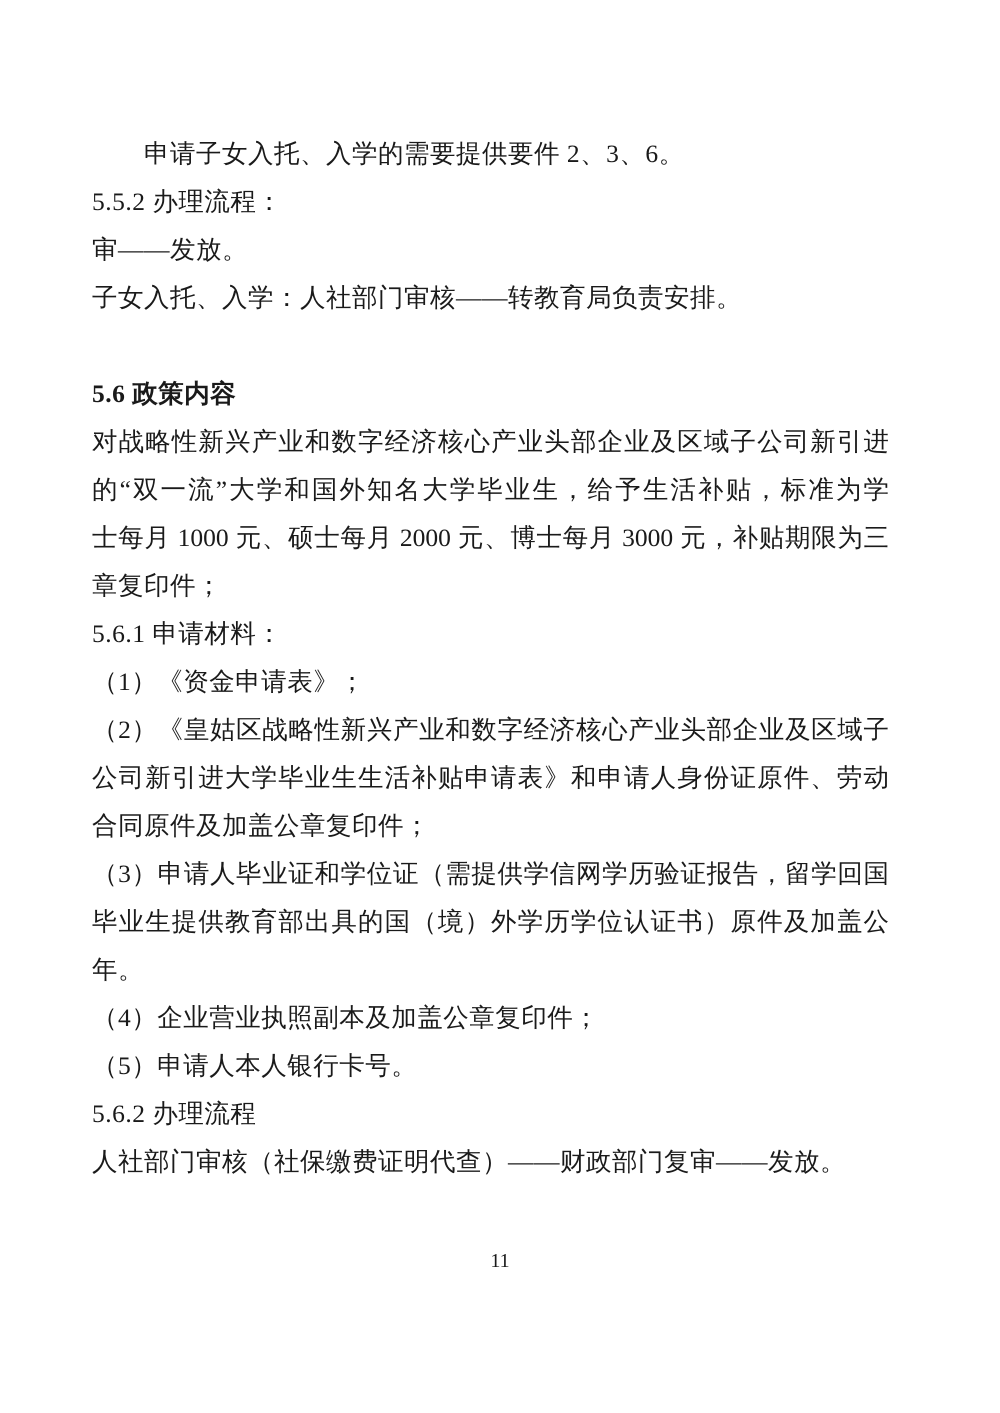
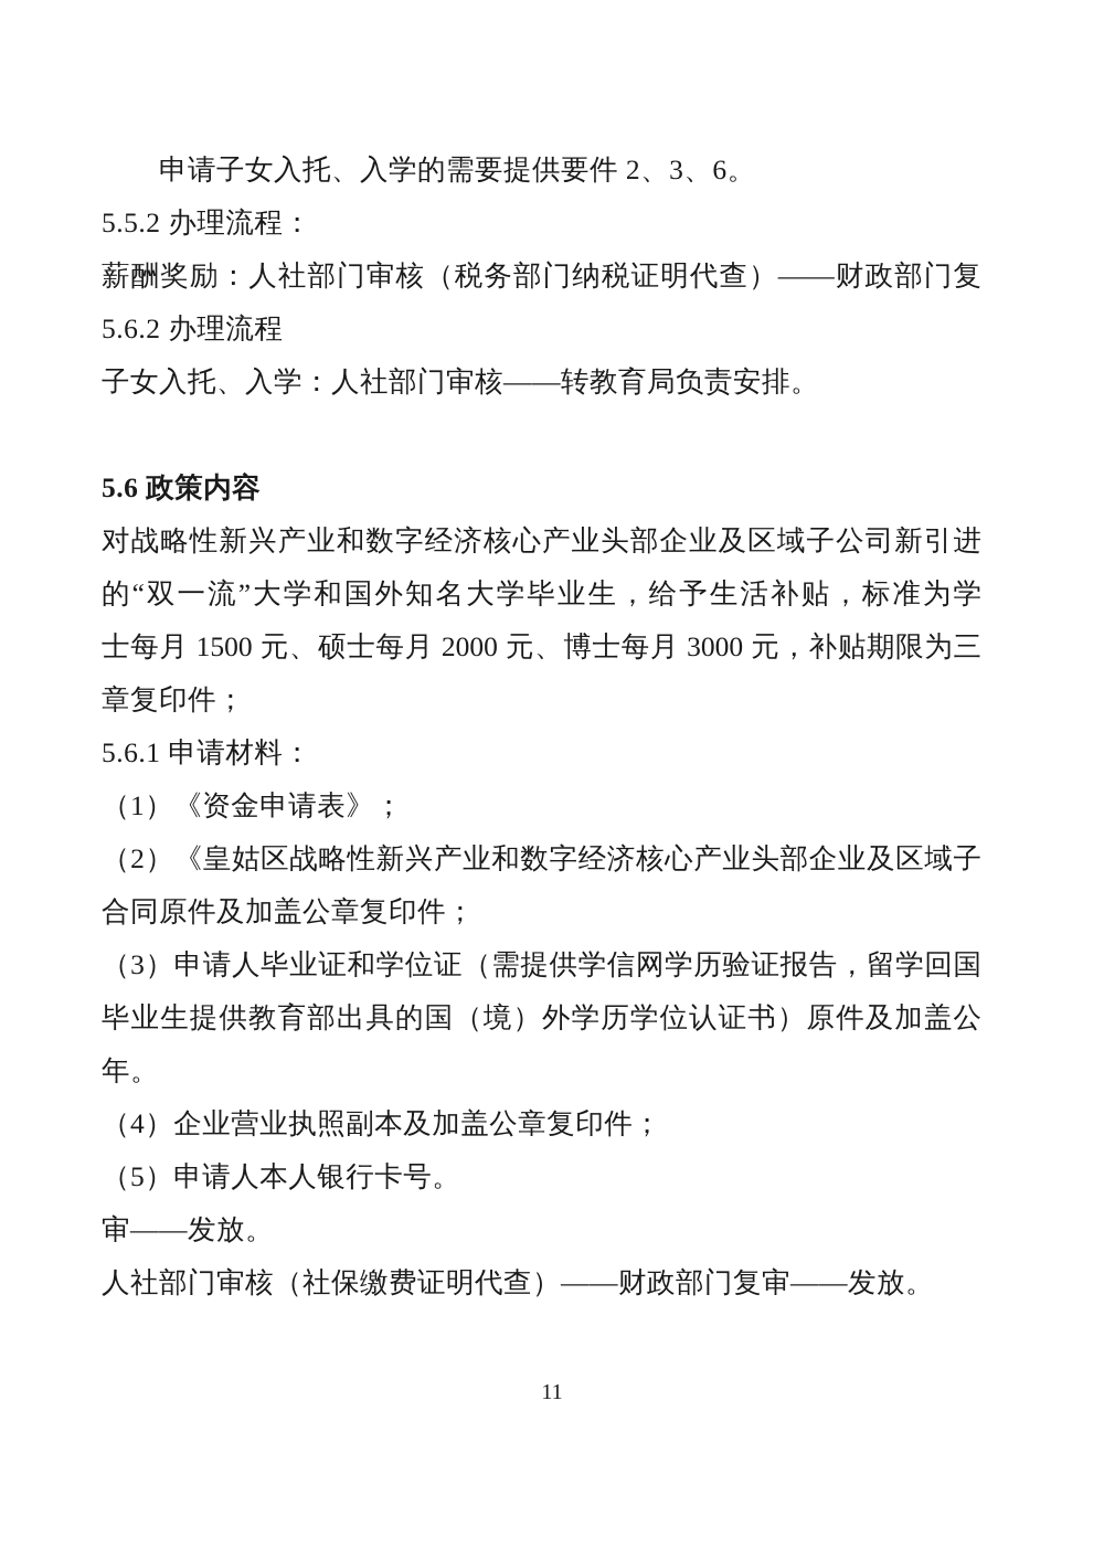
  申请子女入托、入学的需要提供要件 2、3、6。
  5.5.2 办理流程：
+ 薪酬奖励：人社部门审核（税务部门纳税证明代查）——财政部门复
- 审——发放。
+ 5.6.2 办理流程
  子女入托、入学：人社部门审核——转教育局负责安排。
  5.6 政策内容
  对战略性新兴产业和数字经济核心产业头部企业及区域子公司新引进
  的“双一流”大学和国外知名大学毕业生，给予生活补贴，标准为学
- 士每月 1000 元、硕士每月 2000 元、博士每月 3000 元，补贴期限为三
+ 士每月 1500 元、硕士每月 2000 元、博士每月 3000 元，补贴期限为三
  章复印件；
  5.6.1 申请材料：
  （1）《资金申请表》；
  （2）《皇姑区战略性新兴产业和数字经济核心产业头部企业及区域子
- 公司新引进大学毕业生生活补贴申请表》和申请人身份证原件、劳动
  合同原件及加盖公章复印件；
  （3）申请人毕业证和学位证（需提供学信网学历验证报告，留学回国
  毕业生提供教育部出具的国（境）外学历学位认证书）原件及加盖公
  年。
  （4）企业营业执照副本及加盖公章复印件；
  （5）申请人本人银行卡号。
- 5.6.2 办理流程
+ 审——发放。
  人社部门审核（社保缴费证明代查）——财政部门复审——发放。
  11
